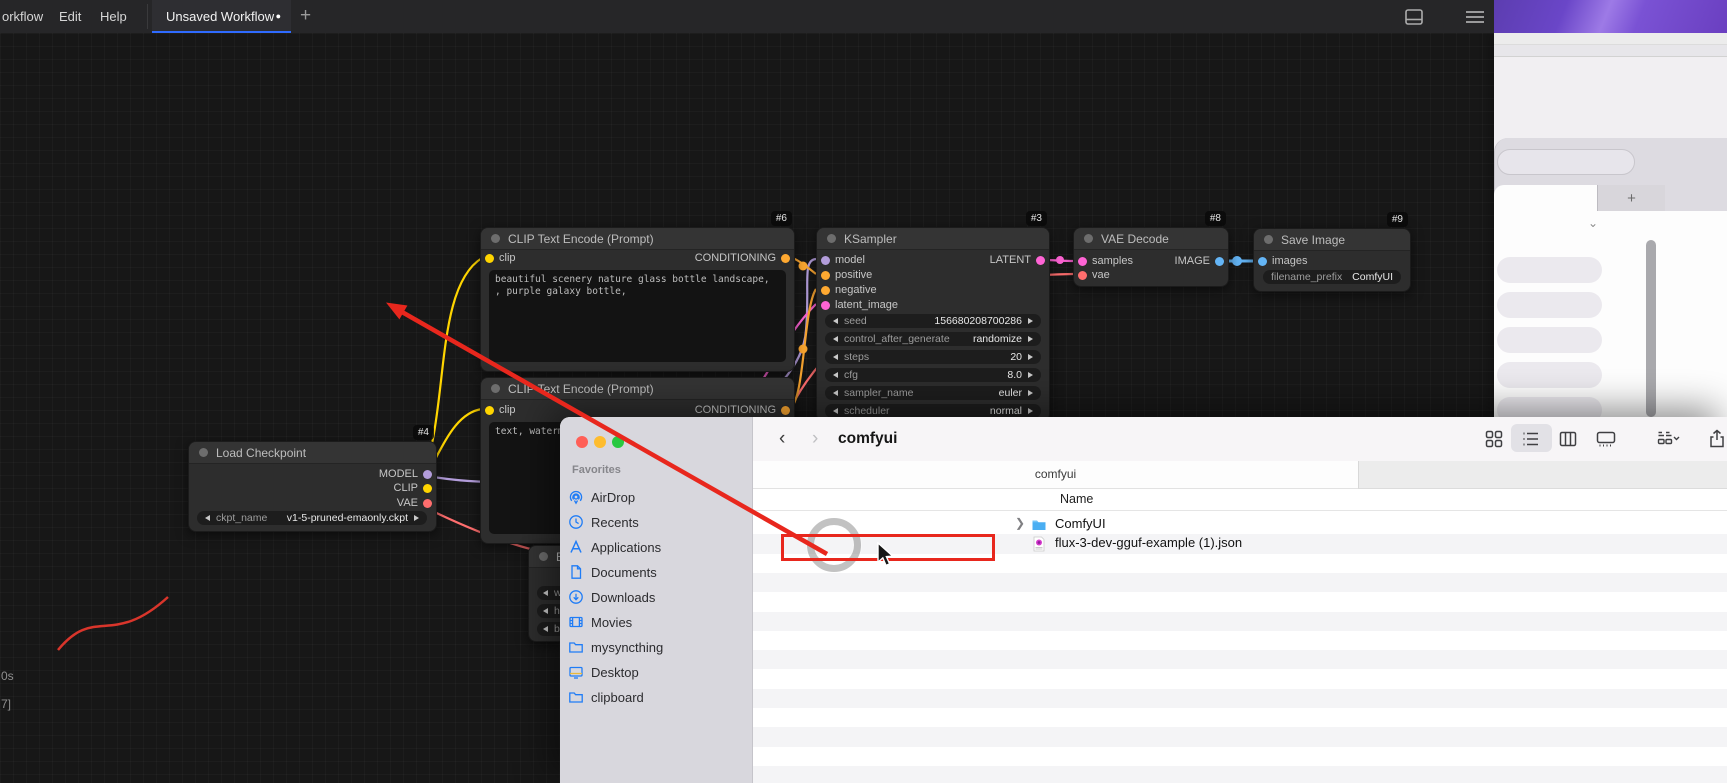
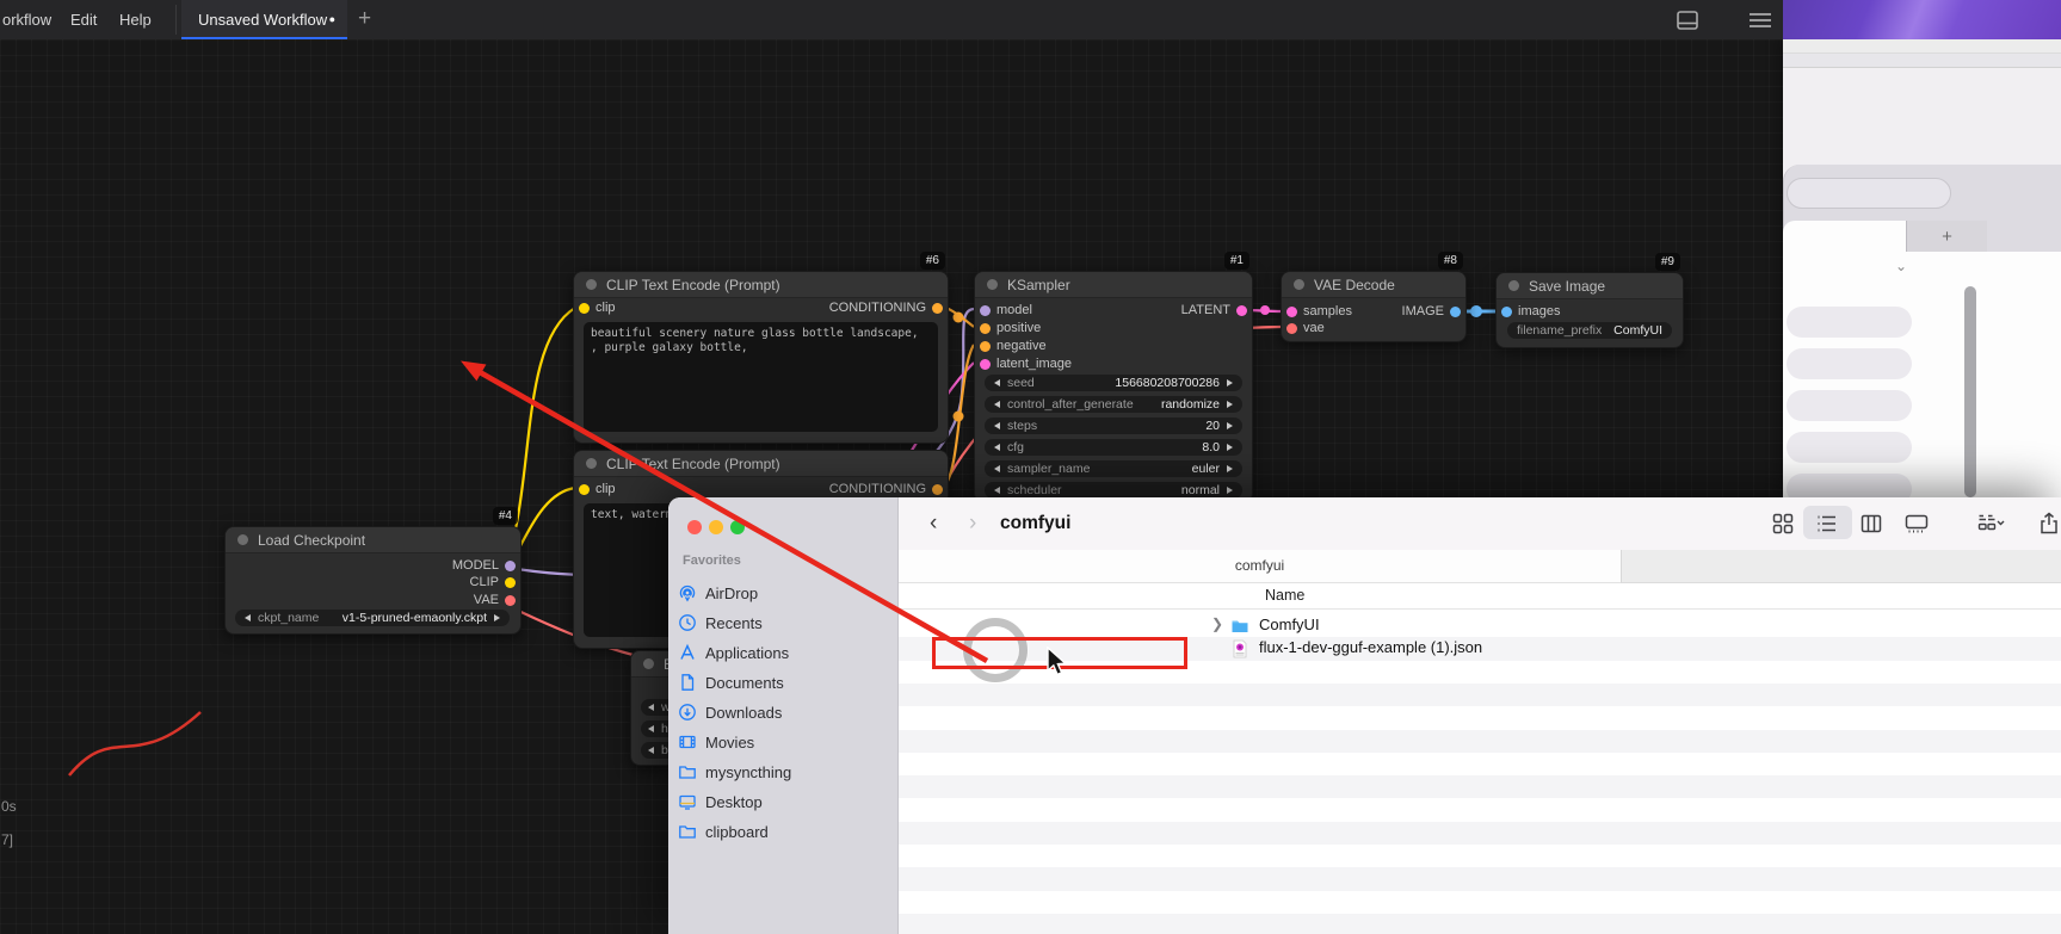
  0s
  7]
  #6
  CLIP Text Encode (Prompt)
  clip
  CONDITIONING
  beautiful scenery nature glass bottle landscape, , purple galaxy bottle,
- #3
+ #1
  KSampler
  model
  LATENT
  positive
  negative
  latent_image
  seed
  156680208700286
  control_after_generate
  randomize
  steps
  20
  cfg
  8.0
  sampler_name
  euler
  scheduler
  normal
  #8
  VAE Decode
  samples
  IMAGE
  vae
  #9
  Save Image
  images
  filename_prefix
  ComfyUI
  CLIPext Encode (Prompt)
  clip
  CONDITIONING
  text, water
  #4
  Load Checkpoint
  MODEL
  CLIP
  VAE
  ckpt_name
  v1-5-pruned-emaonly.ckpt
  +
  ⌄
  Favorites
  AirDrop
  Recents
  Applications
  Documents
  Downloads
  Movies
  mysyncthing
  Desktop
  clipboard
  ‹
  ›
  comfyui
  comfyui
  Name
  ❯
  ComfyUI
- flux-3-dev-gguf-example (1).json
+ flux-1-dev-gguf-example (1).json
  orkflow
  Edit
  Help
  Unsaved Workflow
  ●
  +
